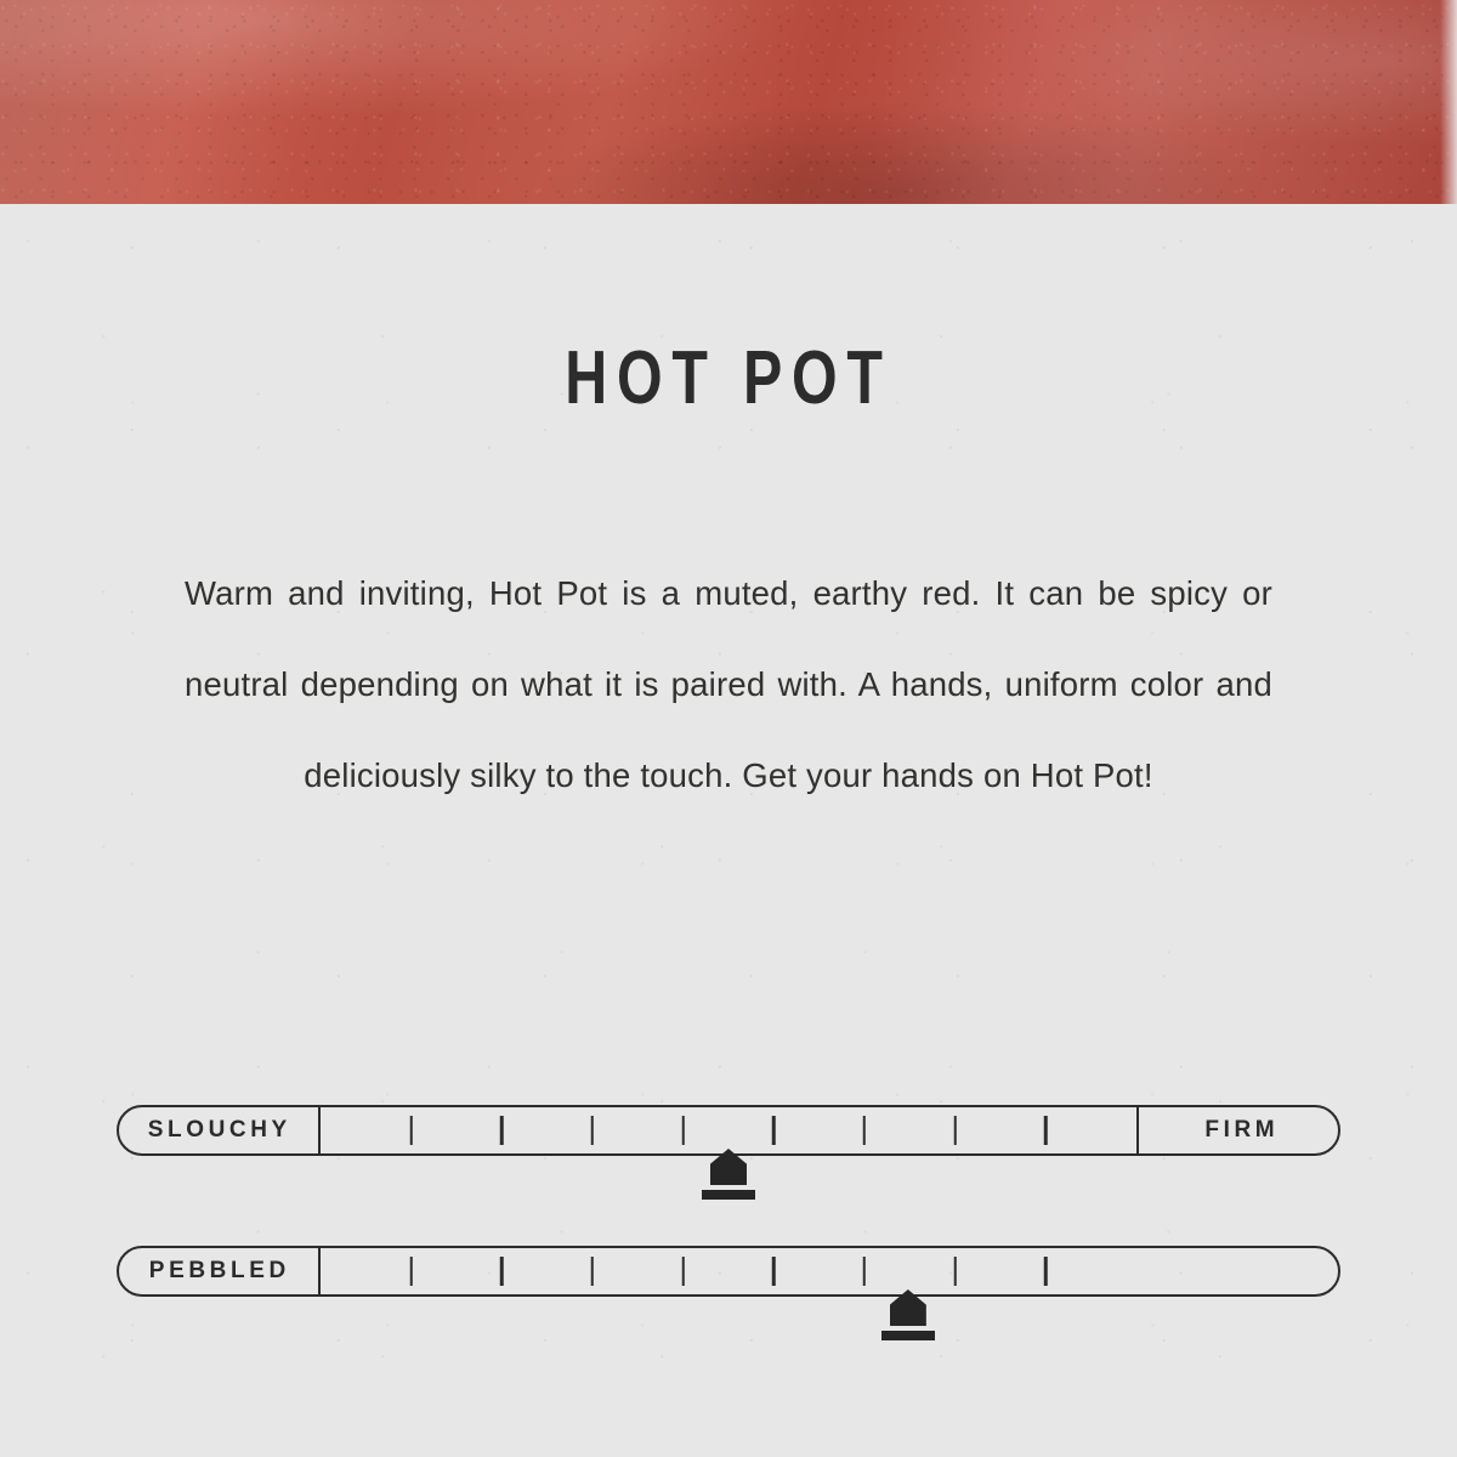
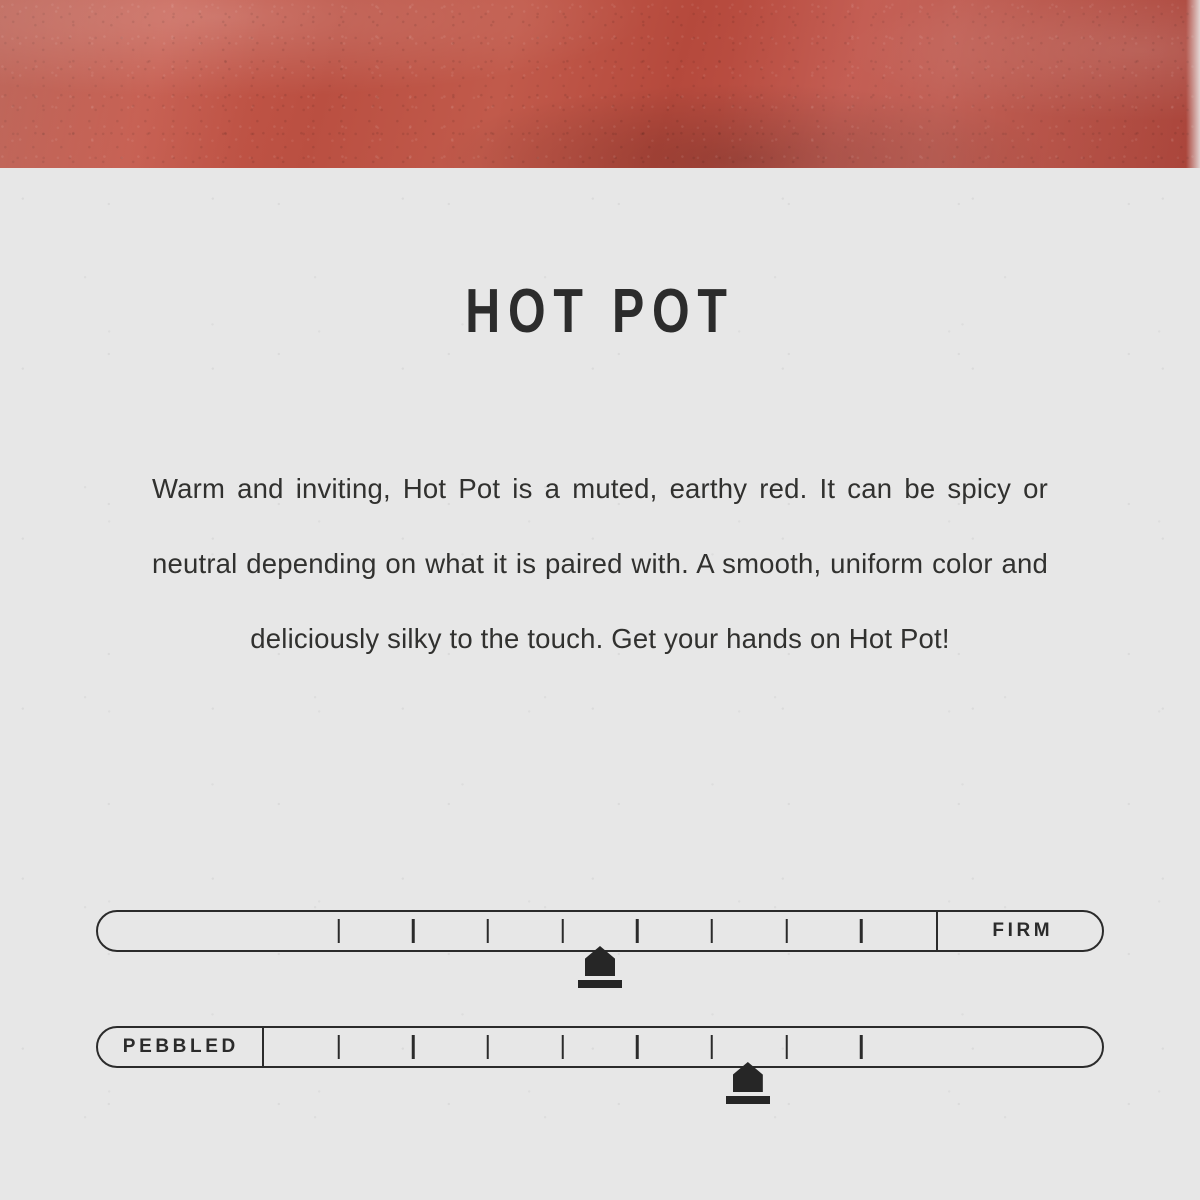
  HOT POT
- Warm and inviting, Hot Pot is a muted, earthy red. It can be spicy or neutral depending on what it is paired with. A hands, uniform color and deliciously silky to the touch. Get your hands on Hot Pot!
+ Warm and inviting, Hot Pot is a muted, earthy red. It can be spicy or neutral depending on what it is paired with. A smooth, uniform color and deliciously silky to the touch. Get your hands on Hot Pot!
- SLOUCHY
  FIRM
  PEBBLED
